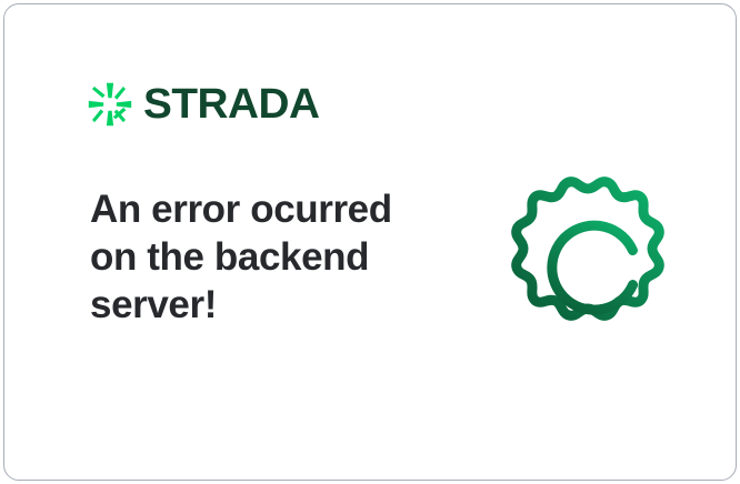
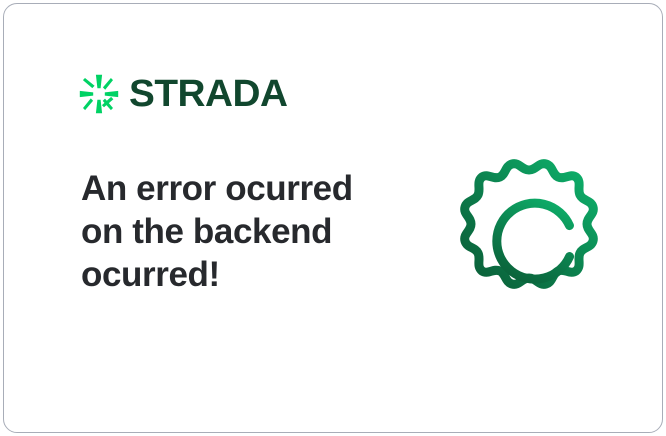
  STRADA
- An error ocurred on the backend server!
+ An error ocurred on the backend ocurred!
